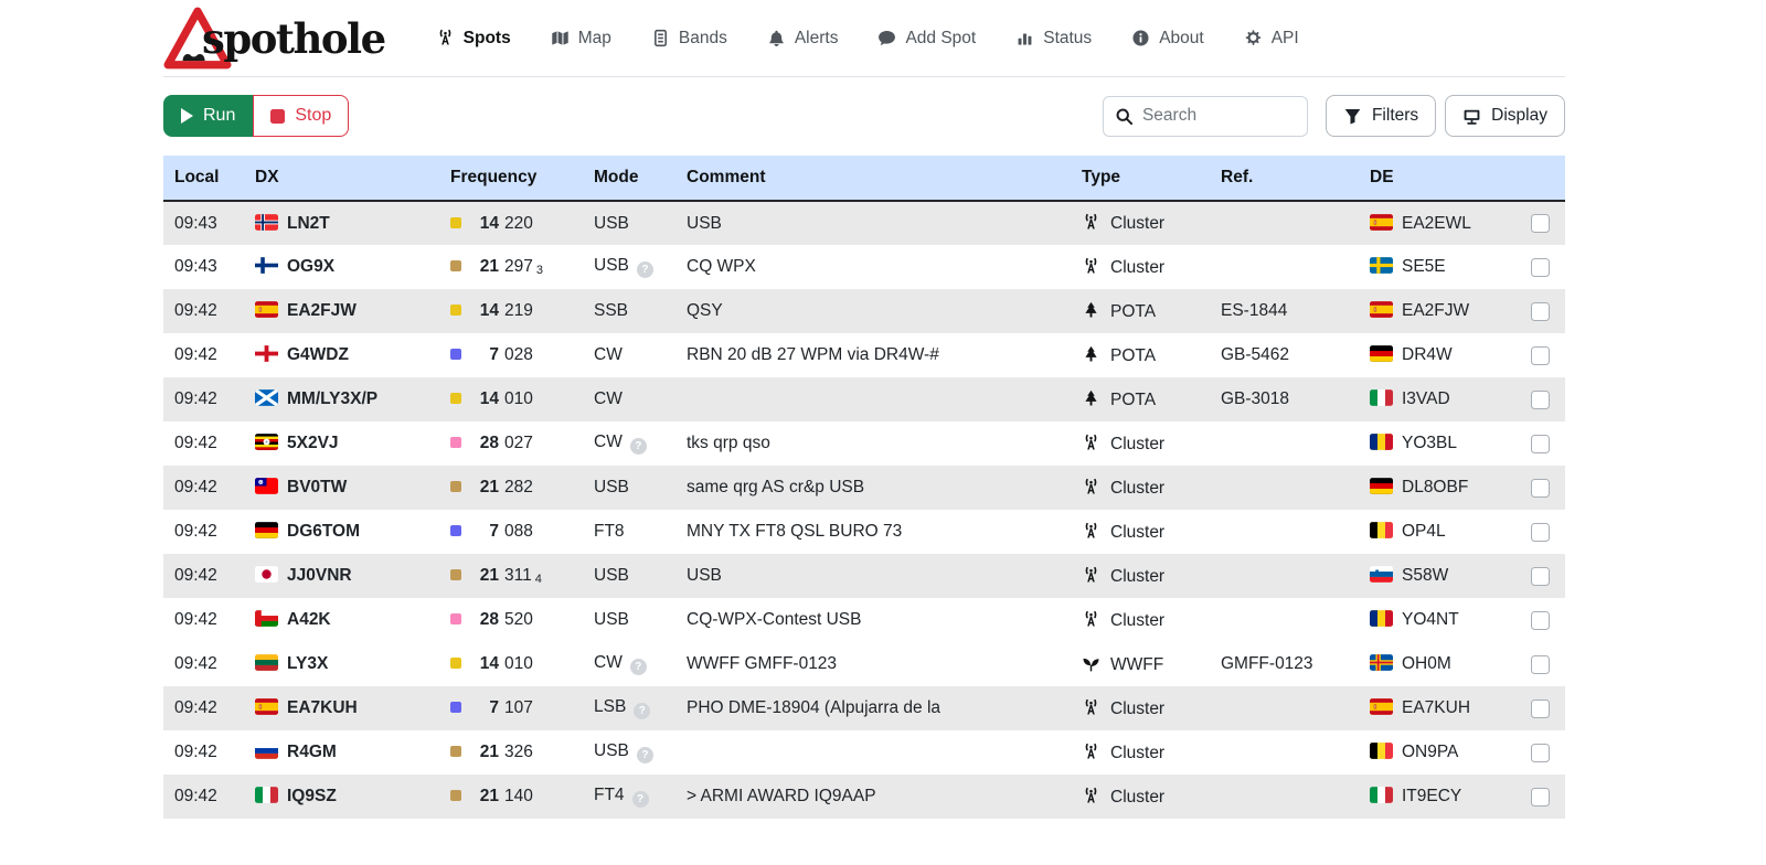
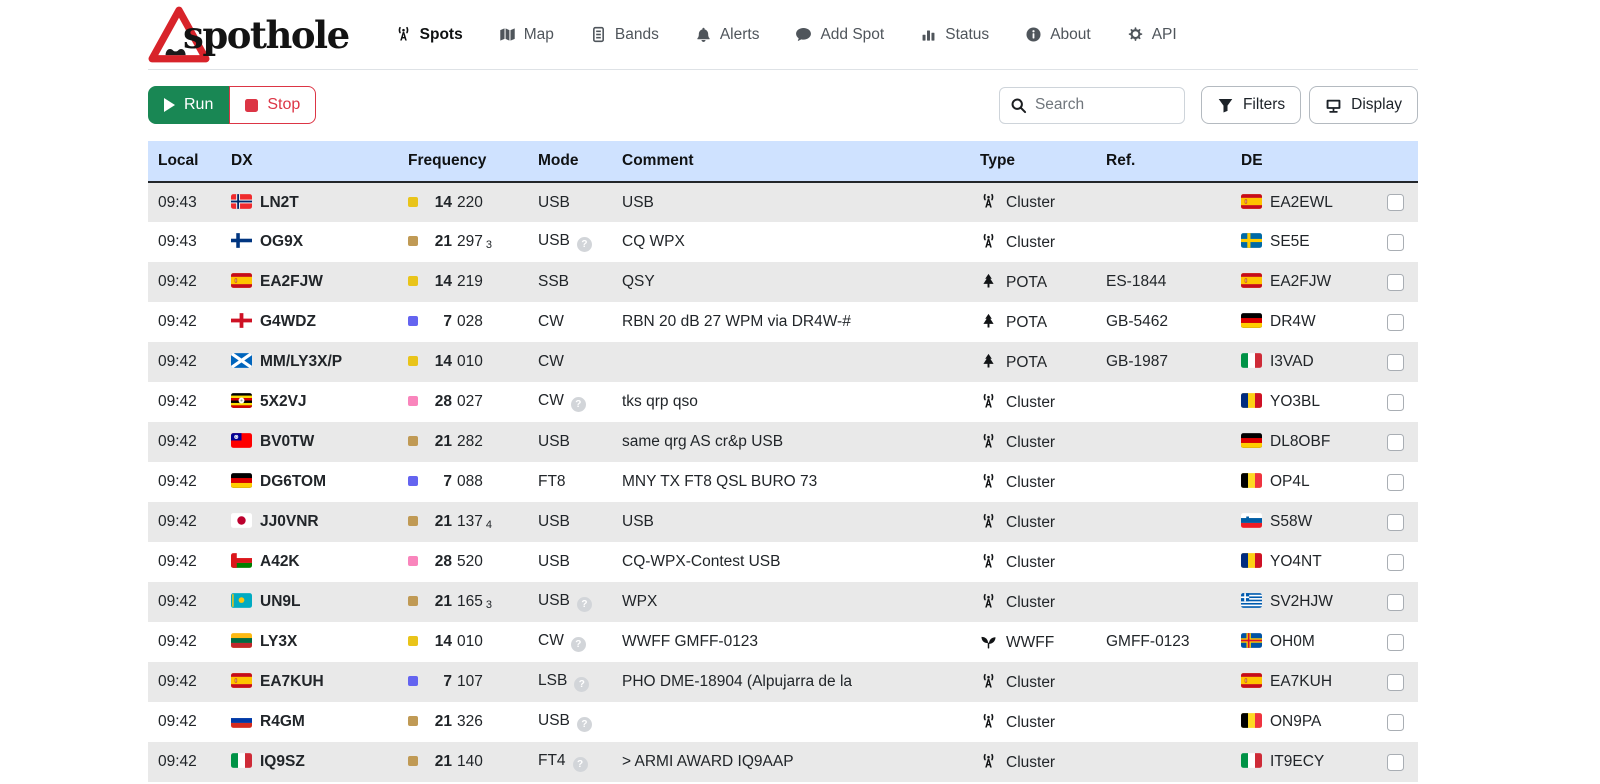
  spothole
  Spots
  Map
  Bands
  Alerts
  Add Spot
  Status
  About
  API
  Run
  Stop
  Search
  Filters
  Display
  Local	DX	Frequency	Mode	Comment	Type	Ref.	DE
  09:43	LN2T	14 220	USB	USB	Cluster		EA2EWL
  09:43	OG9X	21 297 3	USB ?	CQ WPX	Cluster		SE5E
  09:42	EA2FJW	14 219	SSB	QSY	POTA	ES-1844	EA2FJW
  09:42	G4WDZ	7 028	CW	RBN 20 dB 27 WPM via DR4W-#	POTA	GB-5462	DR4W
- 09:42	MM/LY3X/P	14 010	CW		POTA	GB-3018	I3VAD
+ 09:42	MM/LY3X/P	14 010	CW		POTA	GB-1987	I3VAD
  09:42	5X2VJ	28 027	CW ?	tks qrp qso	Cluster		YO3BL
  09:42	BV0TW	21 282	USB	same qrg AS cr&p USB	Cluster		DL8OBF
  09:42	DG6TOM	7 088	FT8	MNY TX FT8 QSL BURO 73	Cluster		OP4L
- 09:42	JJ0VNR	21 311 4	USB	USB	Cluster		S58W
+ 09:42	JJ0VNR	21 137 4	USB	USB	Cluster		S58W
  09:42	A42K	28 520	USB	CQ-WPX-Contest USB	Cluster		YO4NT
+ 09:42	UN9L	21 165 3	USB ?	WPX	Cluster		SV2HJW
  09:42	LY3X	14 010	CW ?	WWFF GMFF-0123	WWFF	GMFF-0123	OH0M
  09:42	EA7KUH	7 107	LSB ?	PHO DME-18904 (Alpujarra de la	Cluster		EA7KUH
  09:42	R4GM	21 326	USB ?		Cluster		ON9PA
  09:42	IQ9SZ	21 140	FT4 ?	> ARMI AWARD IQ9AAP	Cluster		IT9ECY
